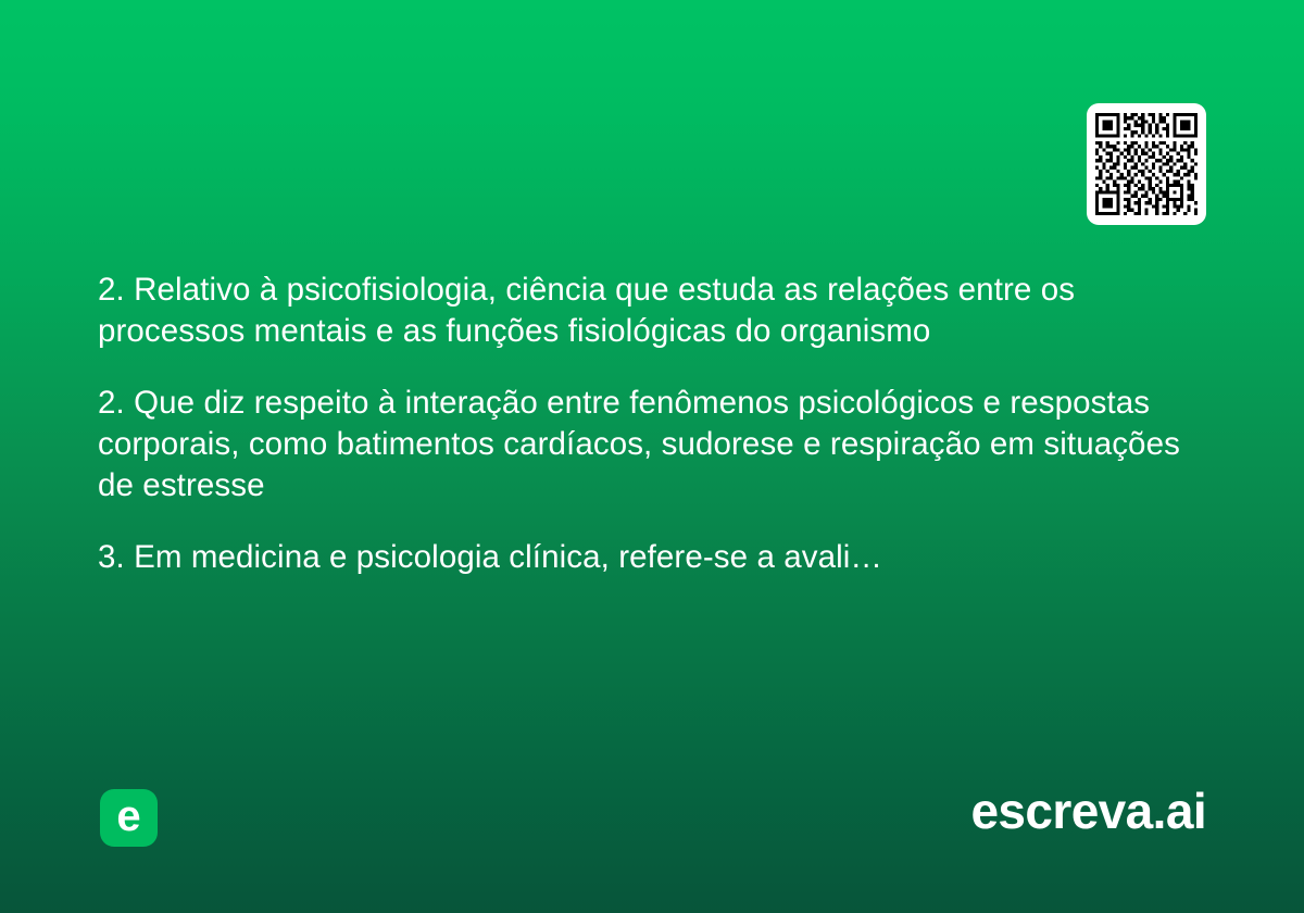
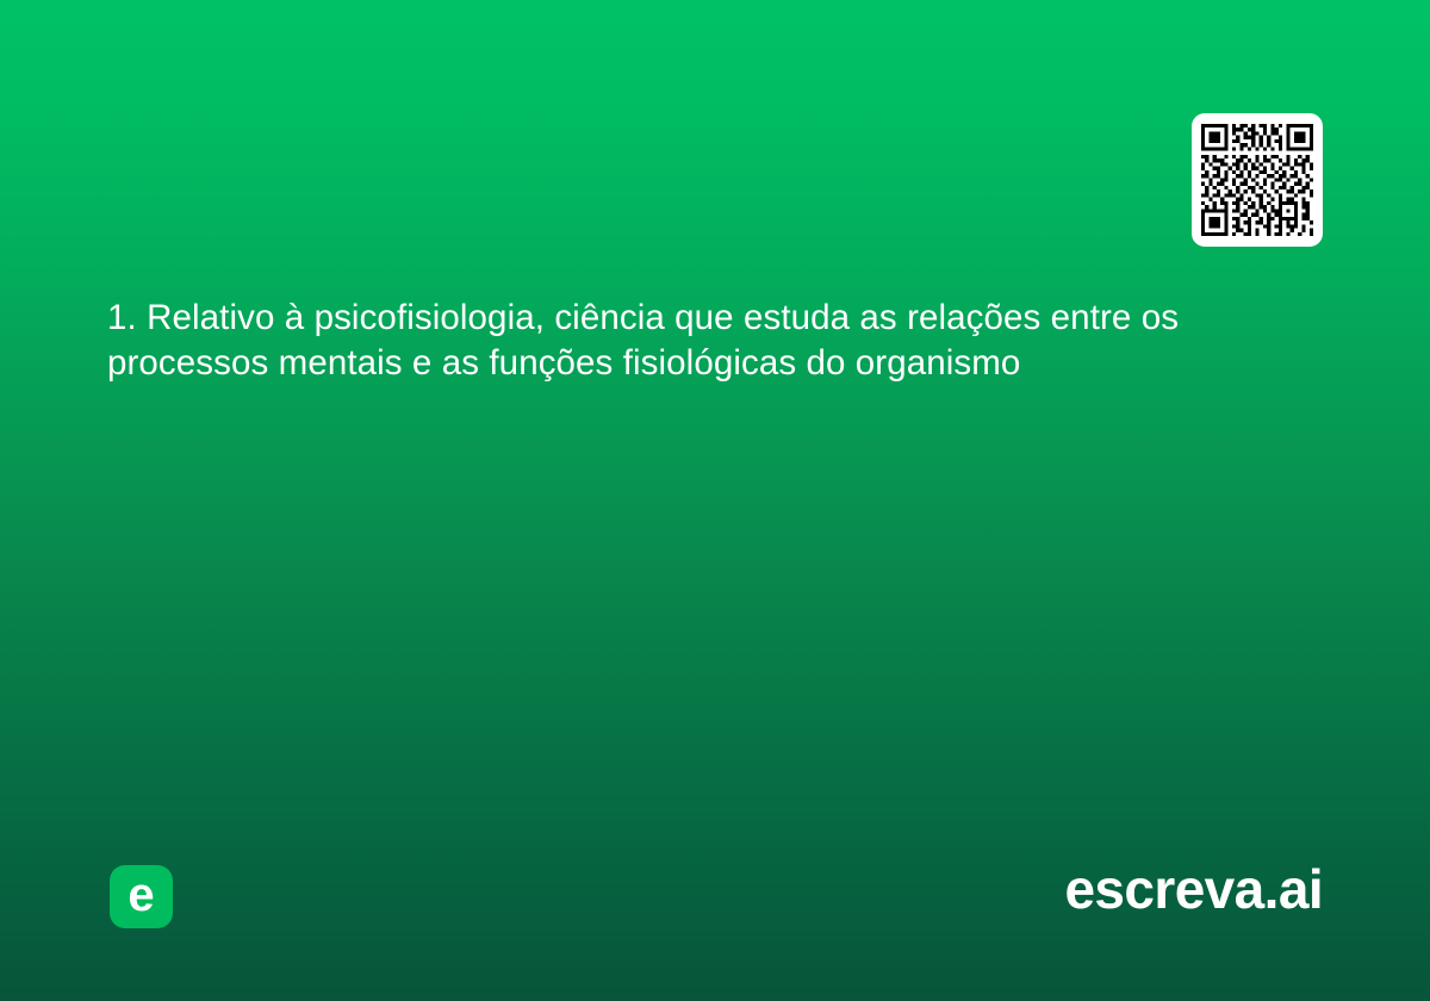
- 2. Relativo à psicofisiologia, ciência que estuda as relações entre os processos mentais e as funções fisiológicas do organismo
+ 1. Relativo à psicofisiologia, ciência que estuda as relações entre os processos mentais e as funções fisiológicas do organismo
- 2. Que diz respeito à interação entre fenômenos psicológicos e respostas corporais, como batimentos cardíacos, sudorese e respiração em situações de estresse
- 3. Em medicina e psicologia clínica, refere-se a avali…
  e
  escreva.ai
